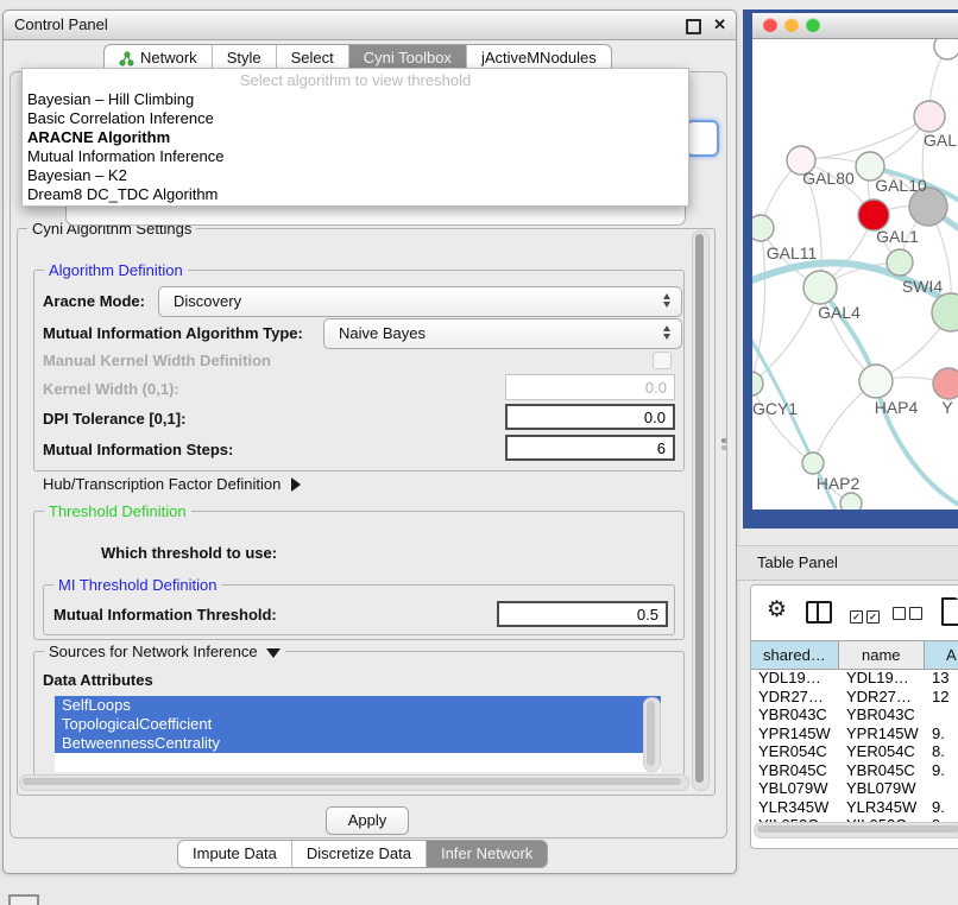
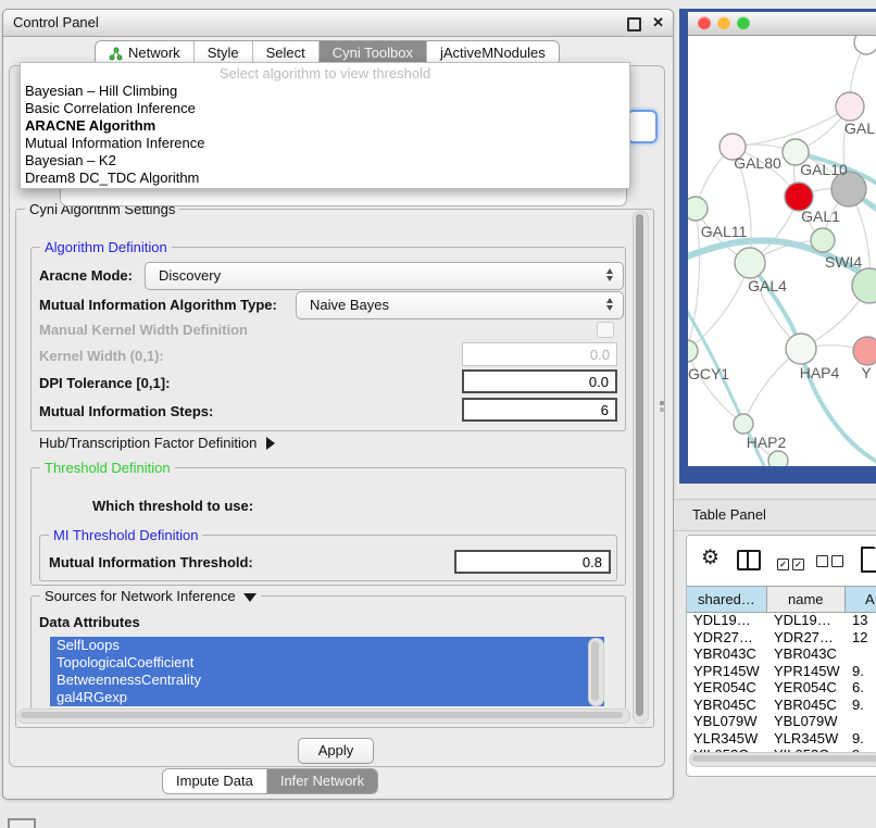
  Control Panel
  ✕
  Network
  Style
  Select
  Cyni Toolbox
  jActiveMNodules
  Impute Data
- Discretize Data
  Infer Network
  Cyni Algorithm Settings
  Algorithm Definition
  Aracne Mode:
  Discovery
  Mutual Information Algorithm Type:
  Naive Bayes
  Manual Kernel Width Definition
  Kernel Width (0,1):
  0.0
  DPI Tolerance [0,1]:
  0.0
  Mutual Information Steps:
  6
  Hub/Transcription Factor Definition
  Threshold Definition
  Which threshold to use:
  MI Threshold Definition
  Mutual Information Threshold:
- 0.5
+ 0.8
  Sources for Network Inference
  Data Attributes
  SelfLoops
  TopologicalCoefficient
  BetweennessCentrality
+ gal4RGexp
  Apply
  Select algorithm to view threshold
  Bayesian – Hill Climbing
  Basic Correlation Inference
  ARACNE Algorithm
  Mutual Information Inference
  Bayesian – K2
  Dream8 DC_TDC Algorithm
  GAL
  GAL80
  GAL10
  GAL1
  GAL11
  SWI4
  GAL4
  GCY1
  HAP4
  Y
  HAP2
  Table Panel
  ⚙
  ✓ ✓
  shared…
  name
  A
  YDL19…
  YDL19…
  13
  YDR27…
  YDR27…
  12
  YBR043C
  YBR043C
  YPR145W
  YPR145W
  9.
  YER054C
  YER054C
- 8.
+ 6.
  YBR045C
  YBR045C
  9.
  YBL079W
  YBL079W
  YLR345W
  YLR345W
  9.
